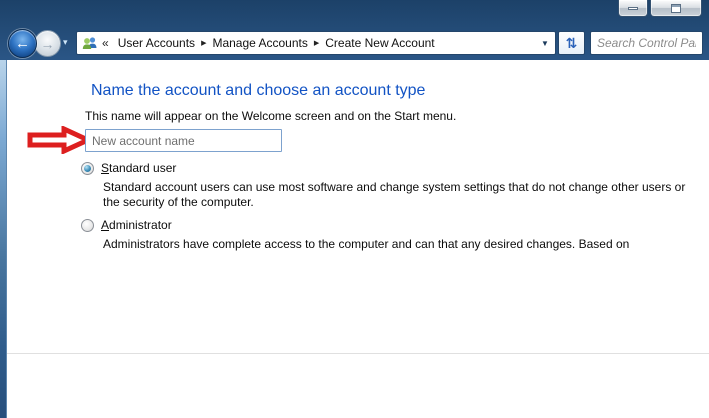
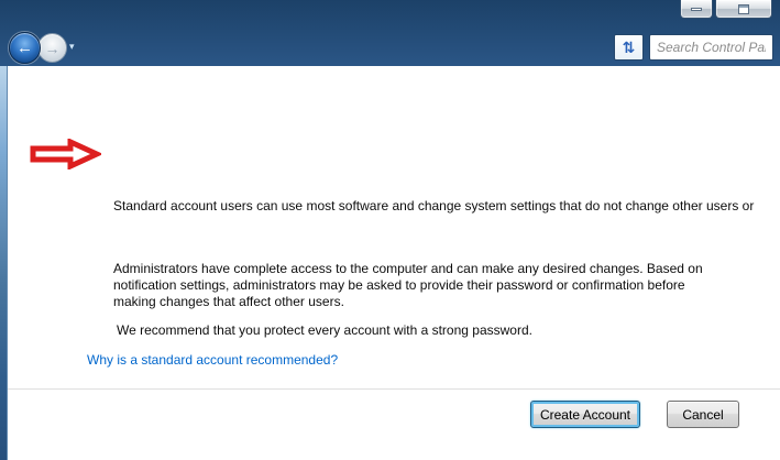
  ←
  →
  ▾
- «
- User Accounts
- Manage Accounts
- Create New Account
- ▼
  ⇅
  Search Control Pa
- Name the account and choose an account type
- This name will appear on the Welcome screen and on the Start menu.
- New account name
- Standard user
  Standard account users can use most software and change system settings that do not change other users or
- the security of the computer.
- Administrator
- Administrators have complete access to the computer and can that any desired changes. Based on
+ Administrators have complete access to the computer and can make any desired changes. Based on
+ notification settings, administrators may be asked to provide their password or confirmation before
+ making changes that affect other users.
+ We recommend that you protect every account with a strong password.
+ Why is a standard account recommended?
+ Create Account
+ Cancel
